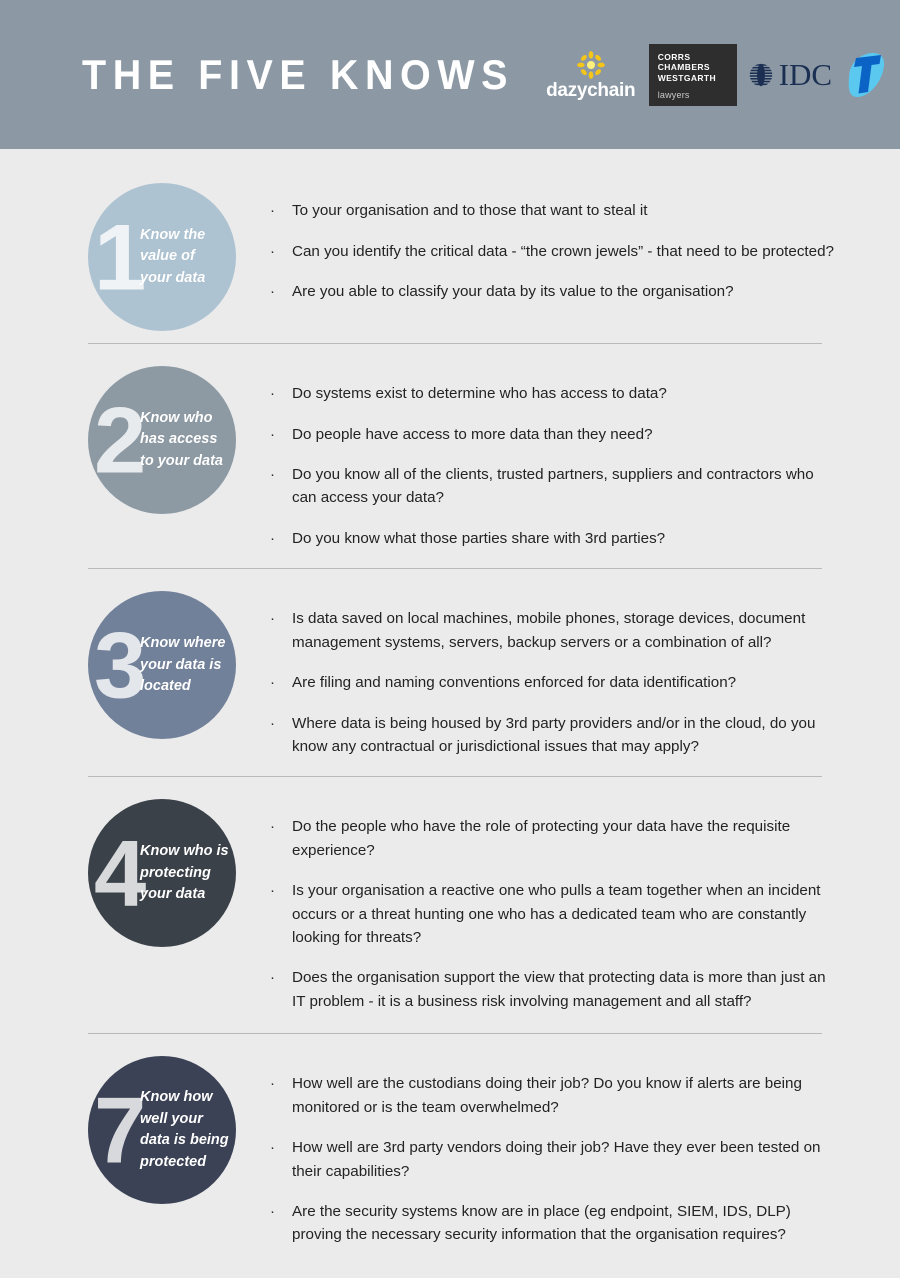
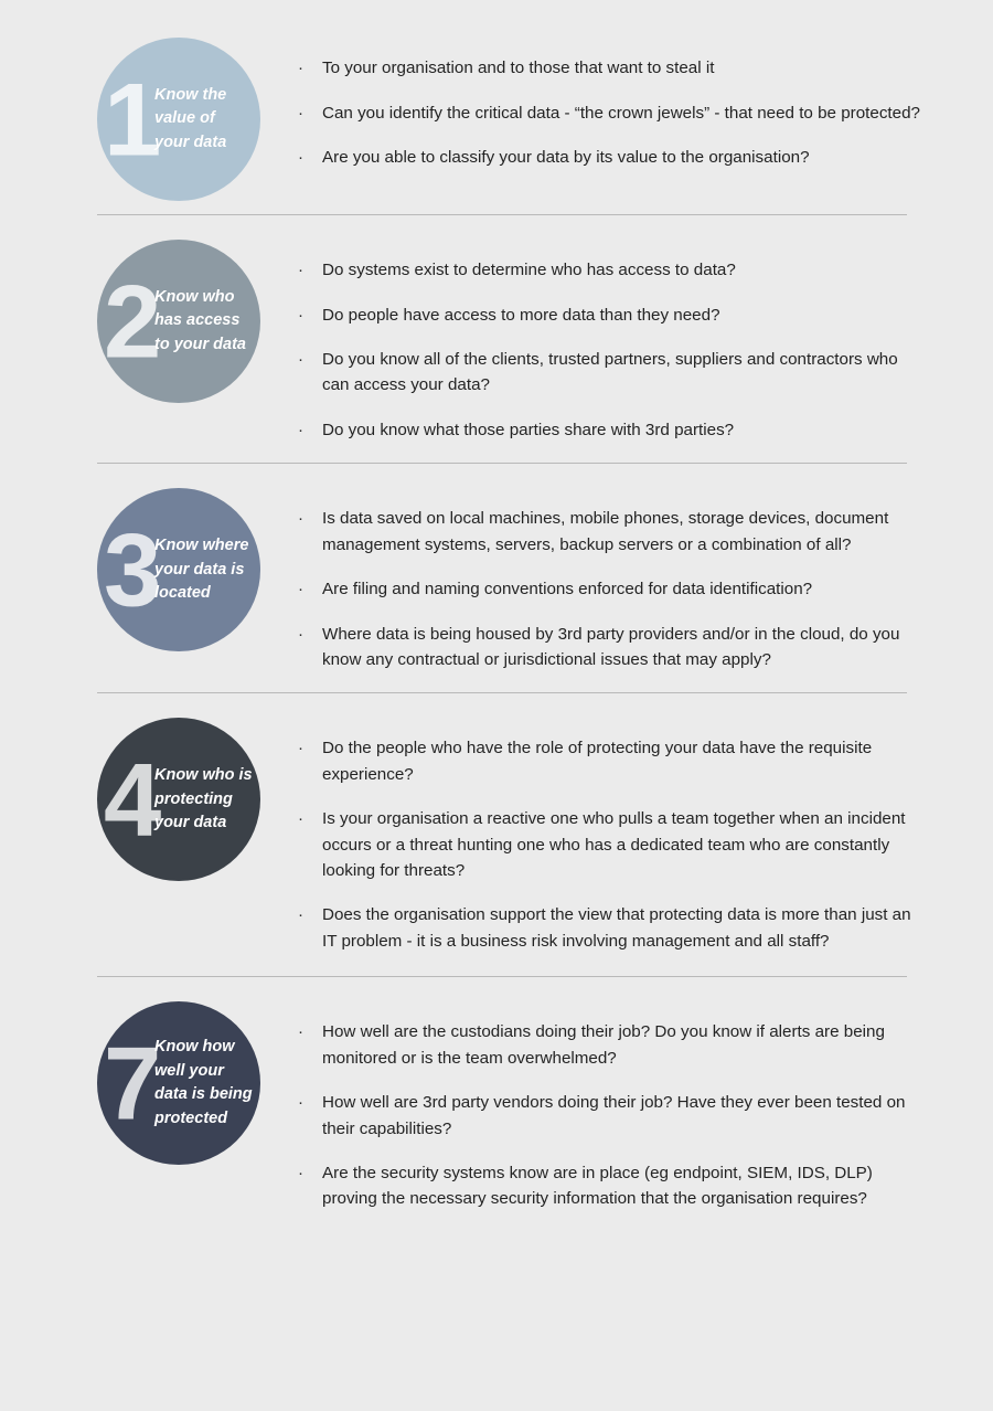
- THE FIVE KNOWS
- dazychain
- CORRS
- CHAMBERS
- WESTGARTH
- lawyers
- IDC
  1
  Know the value of your data
  ·
  To your organisation and to those that want to steal it
  ·
  Can you identify the critical data - “the crown jewels” - that need to be protected?
  ·
  Are you able to classify your data by its value to the organisation?
  2
  Know who has access to your data
  ·
  Do systems exist to determine who has access to data?
  ·
  Do people have access to more data than they need?
  ·
  Do you know all of the clients, trusted partners, suppliers and contractors who can access your data?
  ·
  Do you know what those parties share with 3rd parties?
  3
  Know where your data is located
  ·
  Is data saved on local machines, mobile phones, storage devices, document management systems, servers, backup servers or a combination of all?
  ·
  Are filing and naming conventions enforced for data identification?
  ·
  Where data is being housed by 3rd party providers and/or in the cloud, do you know any contractual or jurisdictional issues that may apply?
  4
  Know who is protecting your data
  ·
  Do the people who have the role of protecting your data have the requisite experience?
  ·
  Is your organisation a reactive one who pulls a team together when an incident occurs or a threat hunting one who has a dedicated team who are constantly looking for threats?
  ·
  Does the organisation support the view that protecting data is more than just an IT problem - it is a business risk involving management and all staff?
  7
  Know how well your data is being protected
  ·
  How well are the custodians doing their job? Do you know if alerts are being monitored or is the team overwhelmed?
  ·
  How well are 3rd party vendors doing their job? Have they ever been tested on their capabilities?
  ·
  Are the security systems know are in place (eg endpoint, SIEM, IDS, DLP) proving the necessary security information that the organisation requires?
